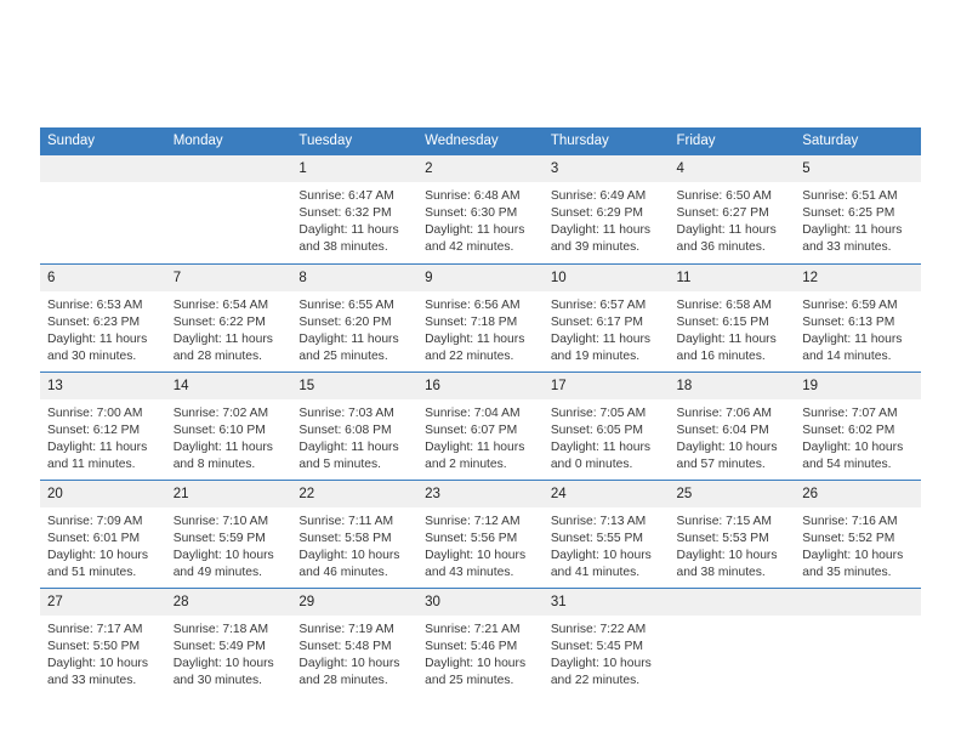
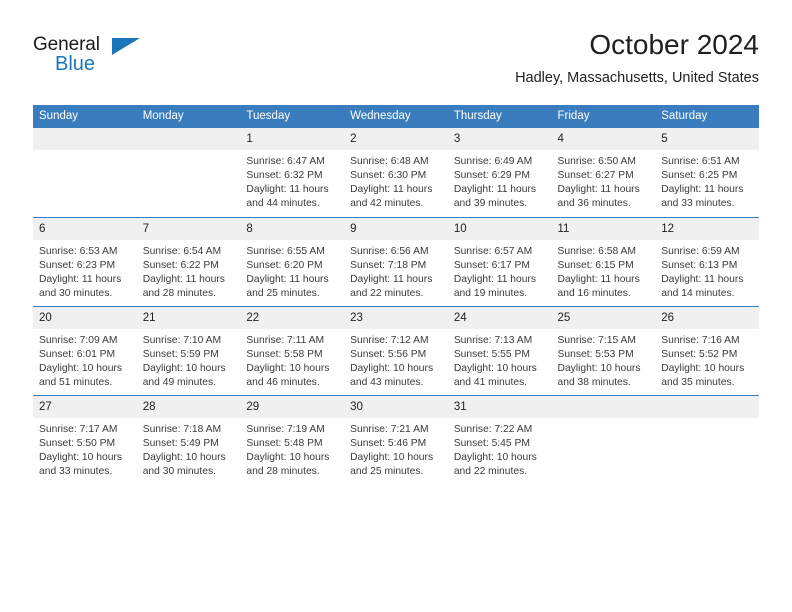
+ General
+ Blue
+ October 2024
+ Hadley, Massachusetts, United States
  Sunday	Monday	Tuesday	Wednesday	Thursday	Friday	Saturday
- 		1Sunrise: 6:47 AMSunset: 6:32 PMDaylight: 11 hoursand 38 minutes.	2Sunrise: 6:48 AMSunset: 6:30 PMDaylight: 11 hoursand 42 minutes.	3Sunrise: 6:49 AMSunset: 6:29 PMDaylight: 11 hoursand 39 minutes.	4Sunrise: 6:50 AMSunset: 6:27 PMDaylight: 11 hoursand 36 minutes.	5Sunrise: 6:51 AMSunset: 6:25 PMDaylight: 11 hoursand 33 minutes.
+ 		1Sunrise: 6:47 AMSunset: 6:32 PMDaylight: 11 hoursand 44 minutes.	2Sunrise: 6:48 AMSunset: 6:30 PMDaylight: 11 hoursand 42 minutes.	3Sunrise: 6:49 AMSunset: 6:29 PMDaylight: 11 hoursand 39 minutes.	4Sunrise: 6:50 AMSunset: 6:27 PMDaylight: 11 hoursand 36 minutes.	5Sunrise: 6:51 AMSunset: 6:25 PMDaylight: 11 hoursand 33 minutes.
  6Sunrise: 6:53 AMSunset: 6:23 PMDaylight: 11 hoursand 30 minutes.	7Sunrise: 6:54 AMSunset: 6:22 PMDaylight: 11 hoursand 28 minutes.	8Sunrise: 6:55 AMSunset: 6:20 PMDaylight: 11 hoursand 25 minutes.	9Sunrise: 6:56 AMSunset: 7:18 PMDaylight: 11 hoursand 22 minutes.	10Sunrise: 6:57 AMSunset: 6:17 PMDaylight: 11 hoursand 19 minutes.	11Sunrise: 6:58 AMSunset: 6:15 PMDaylight: 11 hoursand 16 minutes.	12Sunrise: 6:59 AMSunset: 6:13 PMDaylight: 11 hoursand 14 minutes.
- 13Sunrise: 7:00 AMSunset: 6:12 PMDaylight: 11 hoursand 11 minutes.	14Sunrise: 7:02 AMSunset: 6:10 PMDaylight: 11 hoursand 8 minutes.	15Sunrise: 7:03 AMSunset: 6:08 PMDaylight: 11 hoursand 5 minutes.	16Sunrise: 7:04 AMSunset: 6:07 PMDaylight: 11 hoursand 2 minutes.	17Sunrise: 7:05 AMSunset: 6:05 PMDaylight: 11 hoursand 0 minutes.	18Sunrise: 7:06 AMSunset: 6:04 PMDaylight: 10 hoursand 57 minutes.	19Sunrise: 7:07 AMSunset: 6:02 PMDaylight: 10 hoursand 54 minutes.
  20Sunrise: 7:09 AMSunset: 6:01 PMDaylight: 10 hoursand 51 minutes.	21Sunrise: 7:10 AMSunset: 5:59 PMDaylight: 10 hoursand 49 minutes.	22Sunrise: 7:11 AMSunset: 5:58 PMDaylight: 10 hoursand 46 minutes.	23Sunrise: 7:12 AMSunset: 5:56 PMDaylight: 10 hoursand 43 minutes.	24Sunrise: 7:13 AMSunset: 5:55 PMDaylight: 10 hoursand 41 minutes.	25Sunrise: 7:15 AMSunset: 5:53 PMDaylight: 10 hoursand 38 minutes.	26Sunrise: 7:16 AMSunset: 5:52 PMDaylight: 10 hoursand 35 minutes.
  27Sunrise: 7:17 AMSunset: 5:50 PMDaylight: 10 hoursand 33 minutes.	28Sunrise: 7:18 AMSunset: 5:49 PMDaylight: 10 hoursand 30 minutes.	29Sunrise: 7:19 AMSunset: 5:48 PMDaylight: 10 hoursand 28 minutes.	30Sunrise: 7:21 AMSunset: 5:46 PMDaylight: 10 hoursand 25 minutes.	31Sunrise: 7:22 AMSunset: 5:45 PMDaylight: 10 hoursand 22 minutes.
